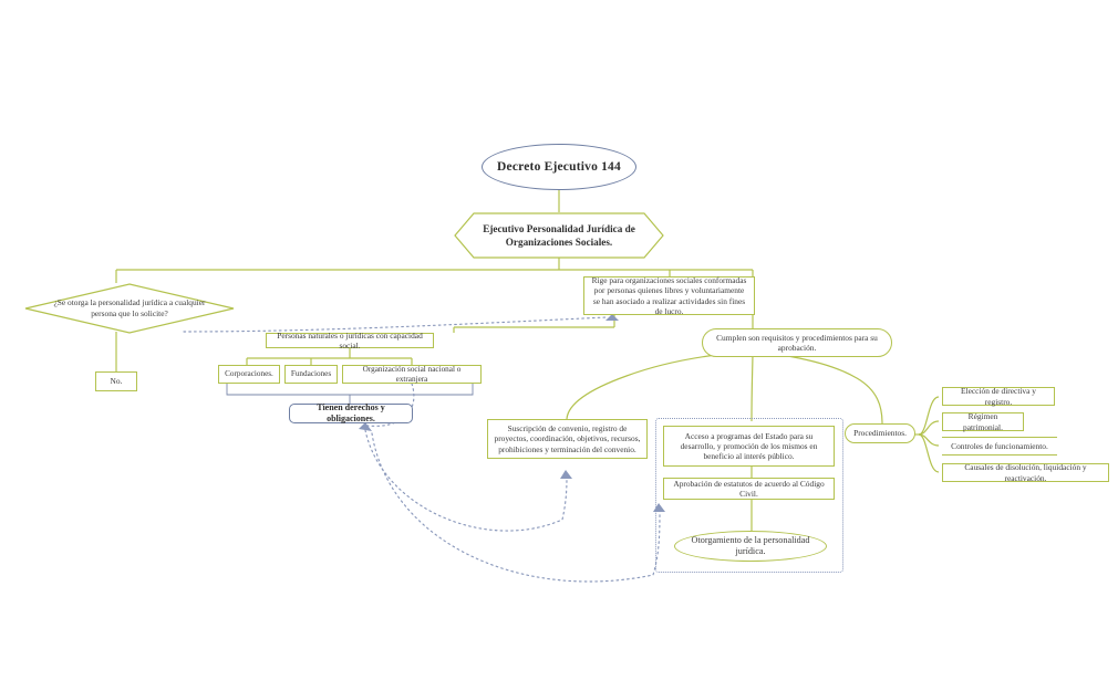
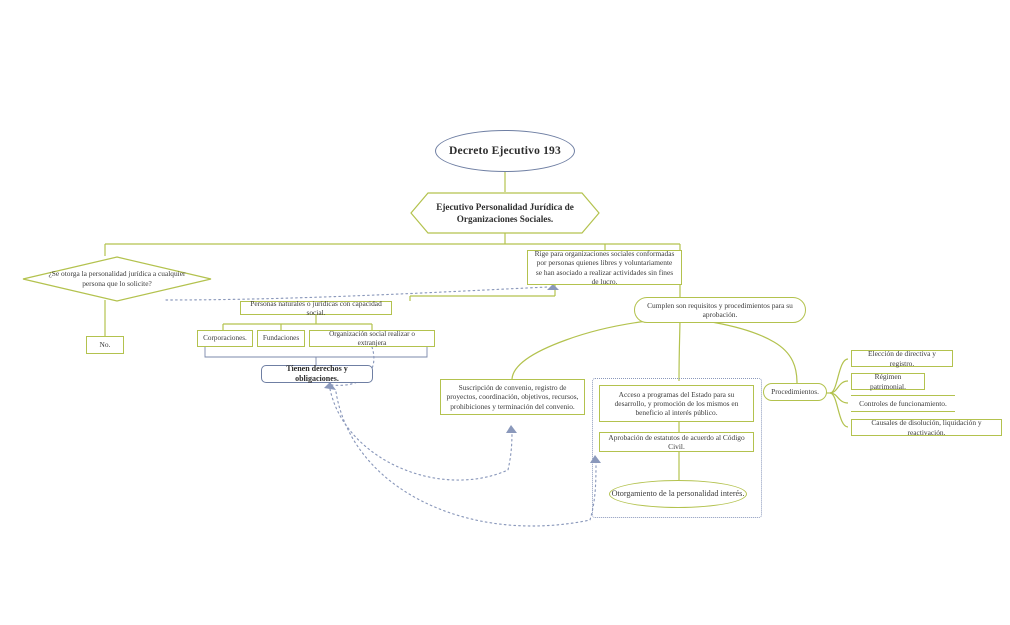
- Decreto Ejecutivo 144
+ Decreto Ejecutivo 193
  Ejecutivo Personalidad Jurídica de Organizaciones Sociales.
  ¿Se otorga la personalidad jurídica a cualquier persona que lo solicite?
  No.
  Rige para organizaciones sociales conformadas por personas quienes libres y voluntariamente se han asociado a realizar actividades sin fines de lucro.
  Personas naturales o jurídicas con capacidad social.
  Corporaciones.
  Fundaciones
- Organización social nacional o extranjera
+ Organización social realizar o extranjera
  Tienen derechos y obligaciones.
  Cumplen son requisitos y procedimientos para su aprobación.
  Suscripción de convenio, registro de proyectos, coordinación, objetivos, recursos, prohibiciones y terminación del convenio.
  Acceso a programas del Estado para su desarrollo, y promoción de los mismos en beneficio al interés público.
  Aprobación de estatutos de acuerdo al Código Civil.
- Otorgamiento de la personalidad jurídica.
+ Otorgamiento de la personalidad interés.
  Procedimientos.
  Elección de directiva y registro.
  Régimen patrimonial.
  Controles de funcionamiento.
  Causales de disolución, liquidación y reactivación.
